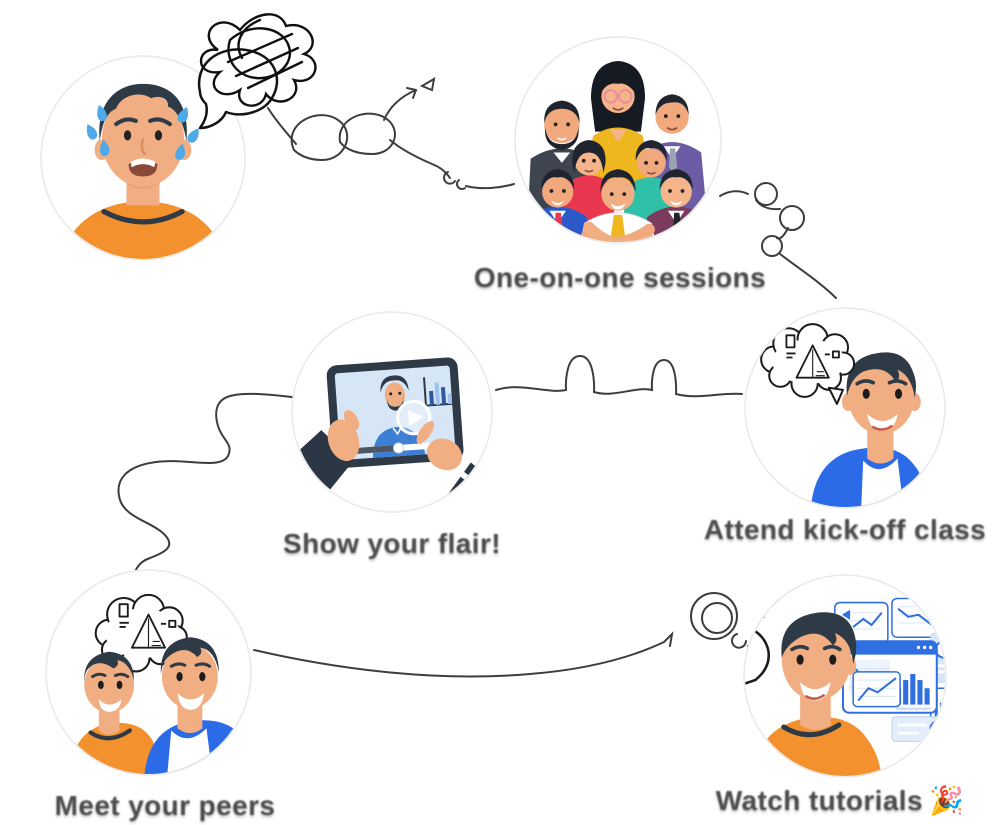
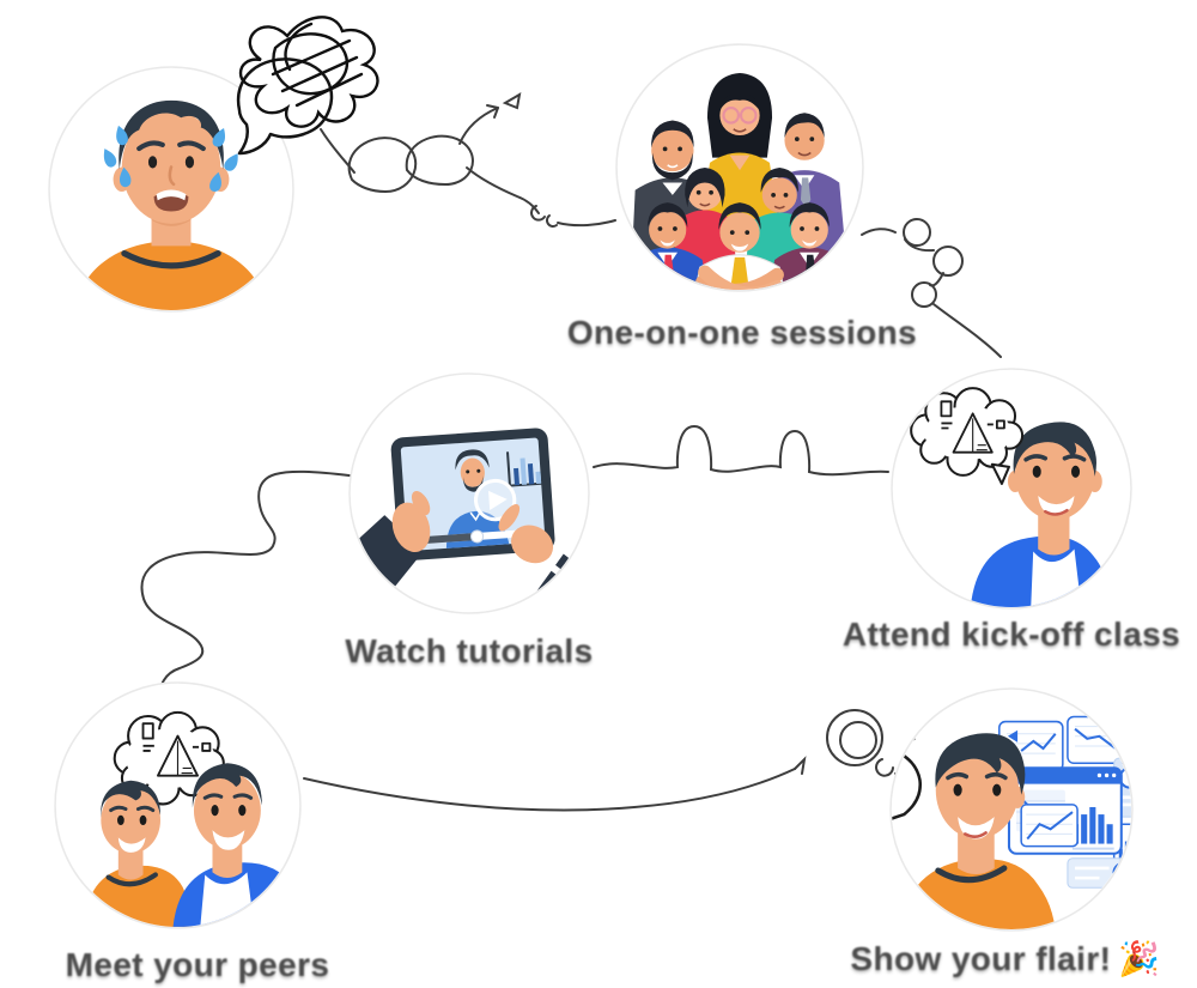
  One-on-one sessions
- Show your flair!
+ Watch tutorials
  Attend kick-off class
  Meet your peers
- Watch tutorials 🎉
+ Show your flair! 🎉
